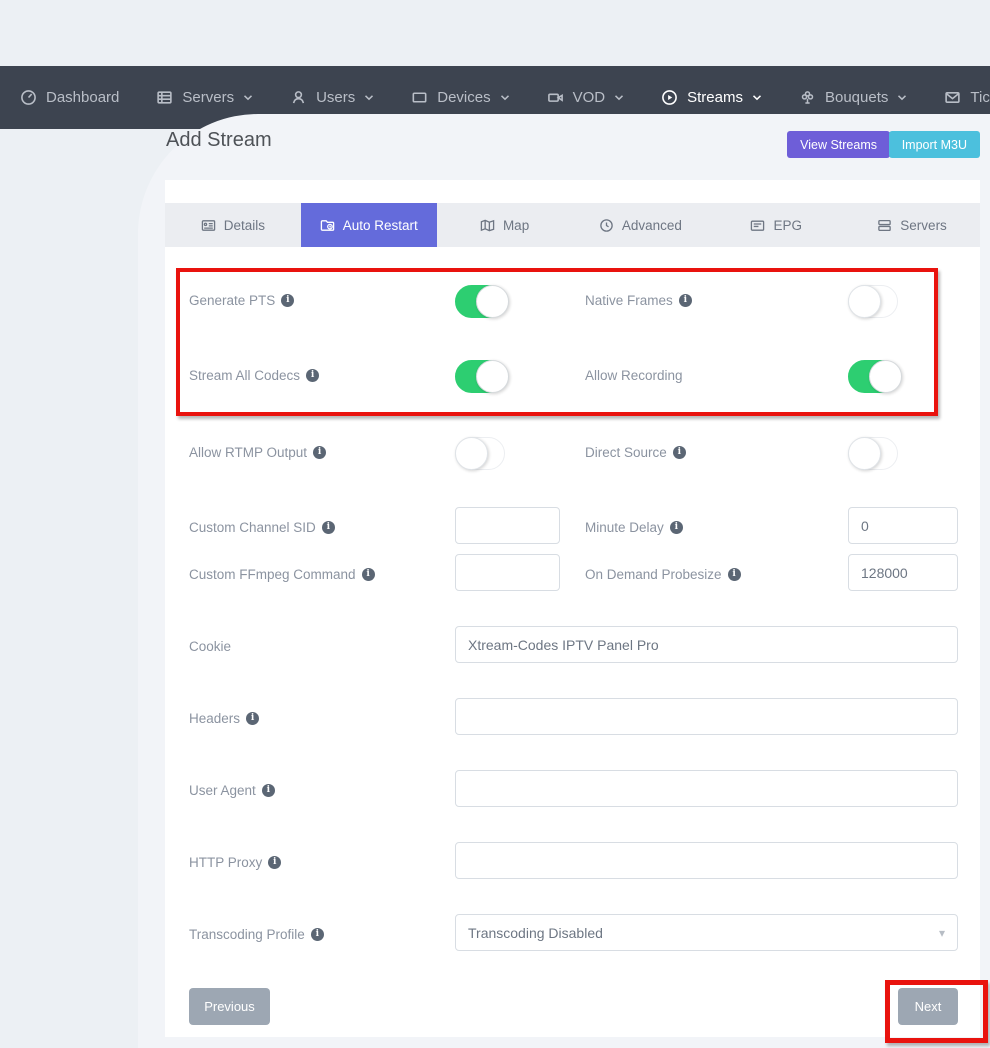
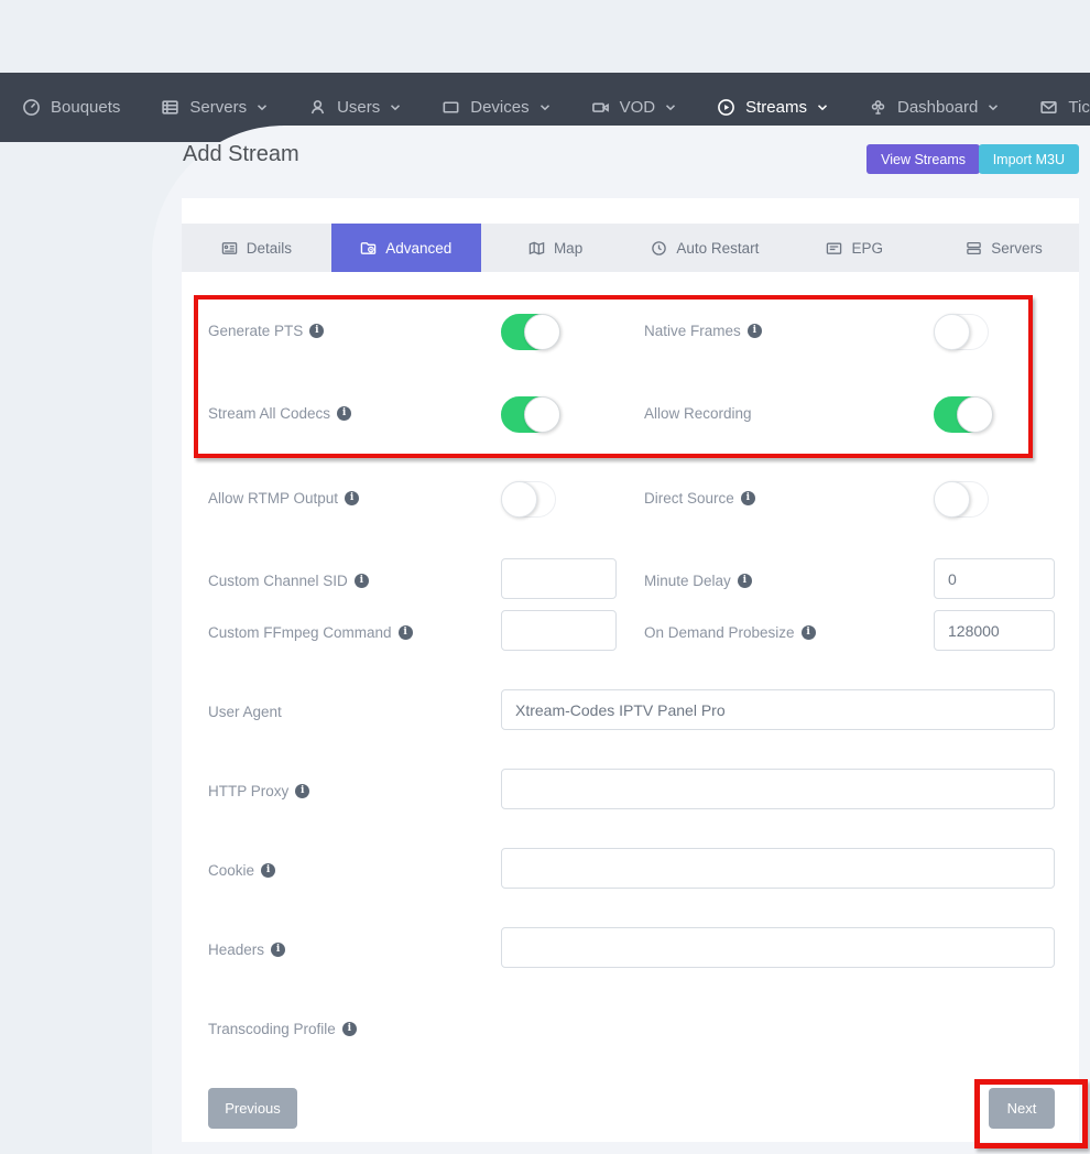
- Dashboard
+ Bouquets
  Servers
  Users
  Devices
  VOD
  Streams
- Bouquets
+ Dashboard
  Add Stream
  View Streams
  Import M3U
  Details
- Auto Restart
+ Advanced
  Map
- Advanced
+ Auto Restart
  EPG
  Servers
  Generate PTS
  i
  Native Frames
  i
  Stream All Codecs
  i
  Allow Recording
  Allow RTMP Output
  i
  Direct Source
  i
  Custom Channel SID
  i
  Minute Delay
  i
  0
  Custom FFmpeg Command
  i
  On Demand Probesize
  i
  128000
- Cookie
+ User Agent
  Xtream-Codes IPTV Panel Pro
- Headers
+ HTTP Proxy
  i
- User Agent
+ Cookie
  i
- HTTP Proxy
+ Headers
  i
  Transcoding Profile
  i
- Transcoding Disabled
- ▾
  Previous
  Next
